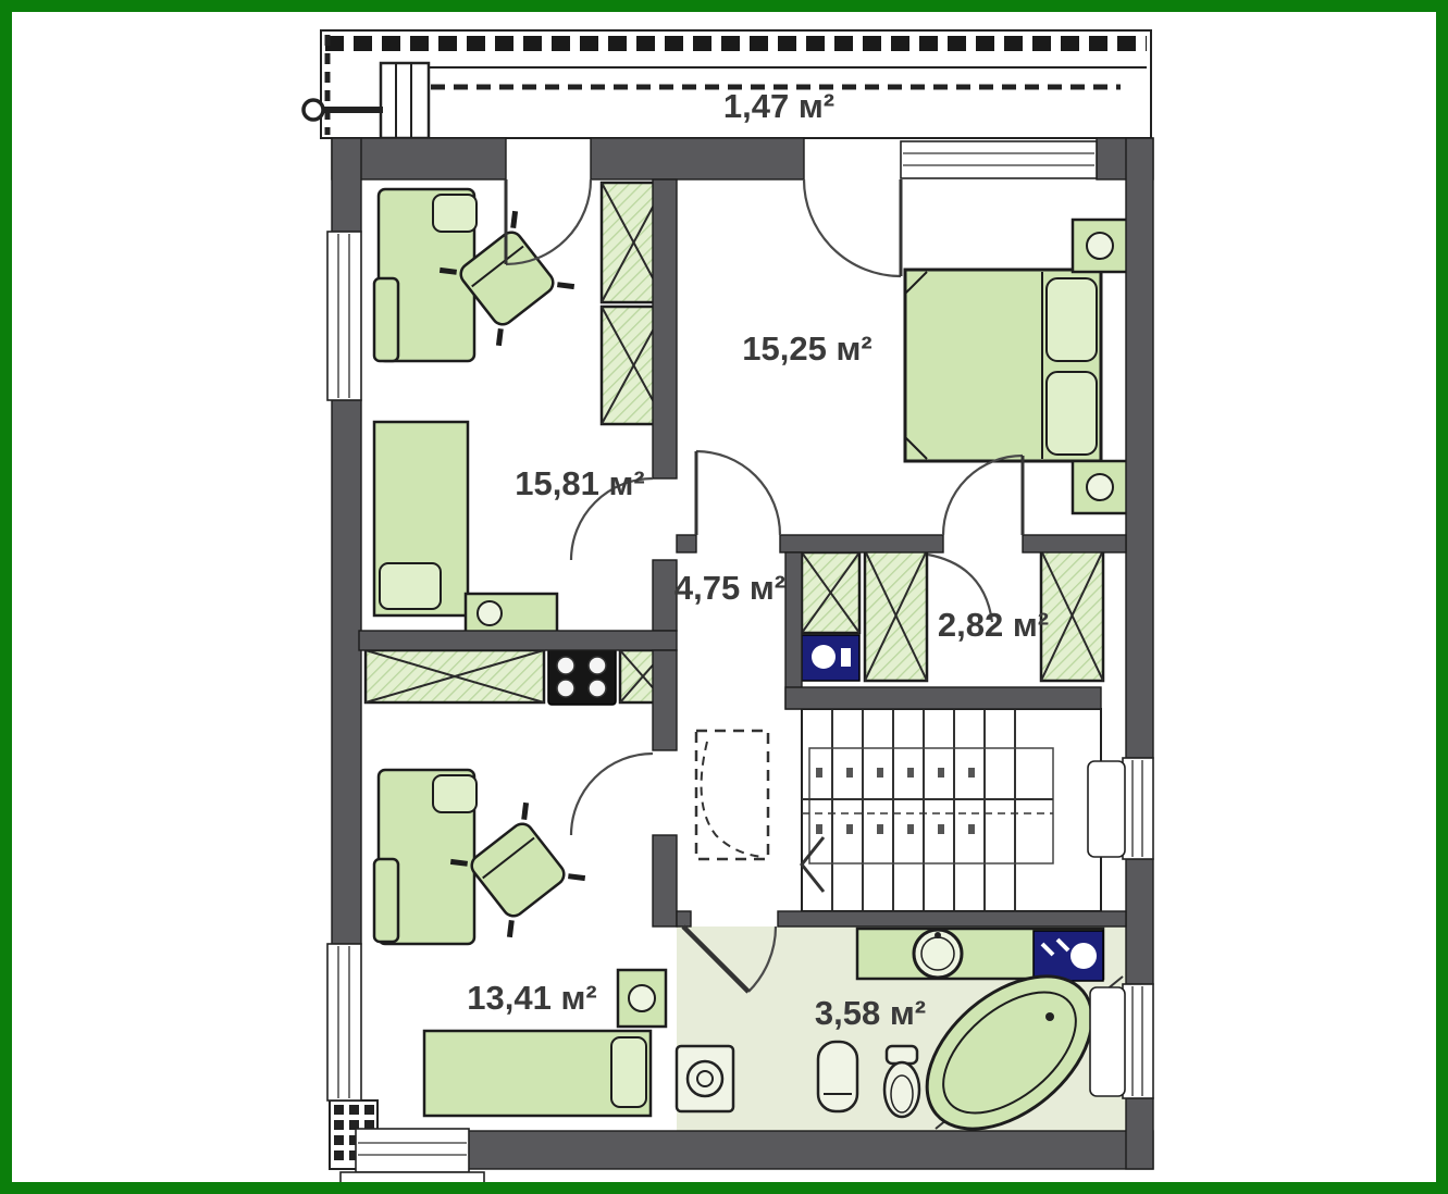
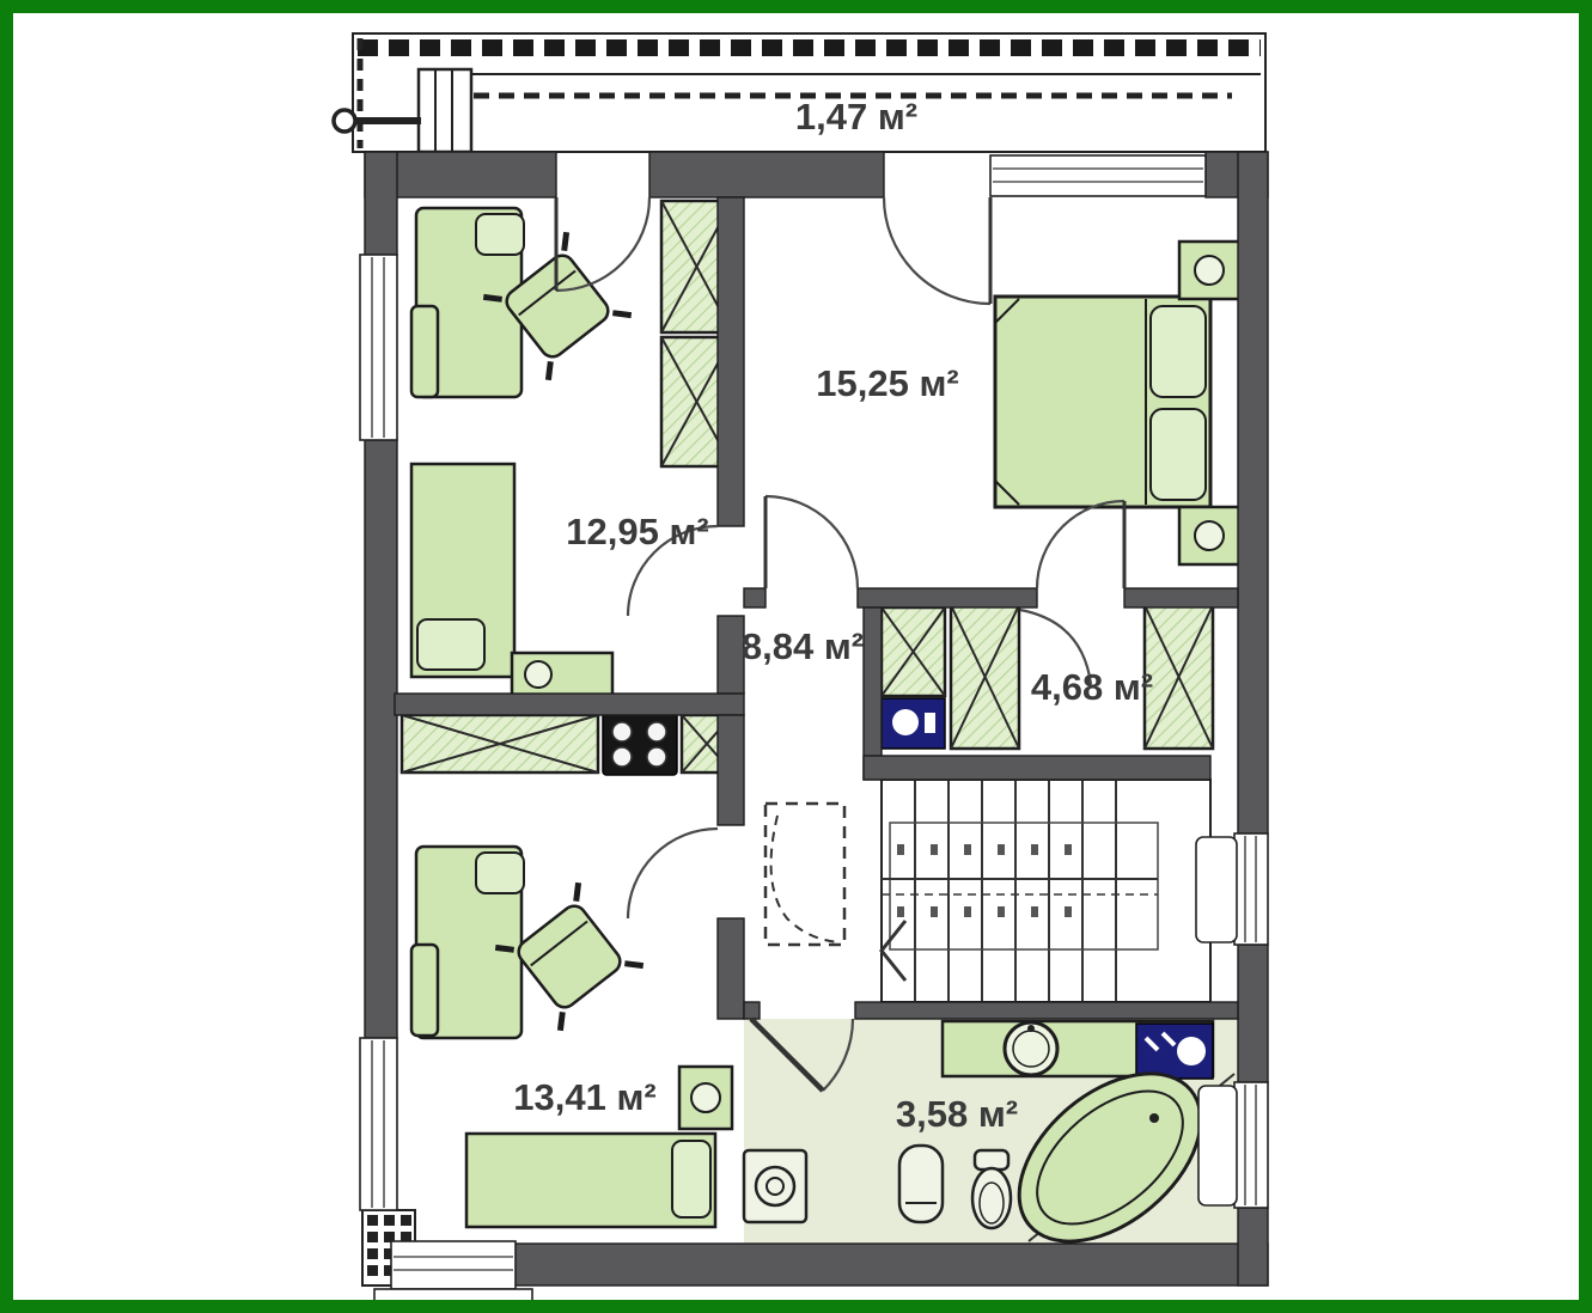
  1,47 м²
  15,25 м²
- 15,81 м²
+ 12,95 м²
- 4,75 м²
+ 8,84 м²
- 2,82 м²
+ 4,68 м²
  13,41 м²
  3,58 м²
